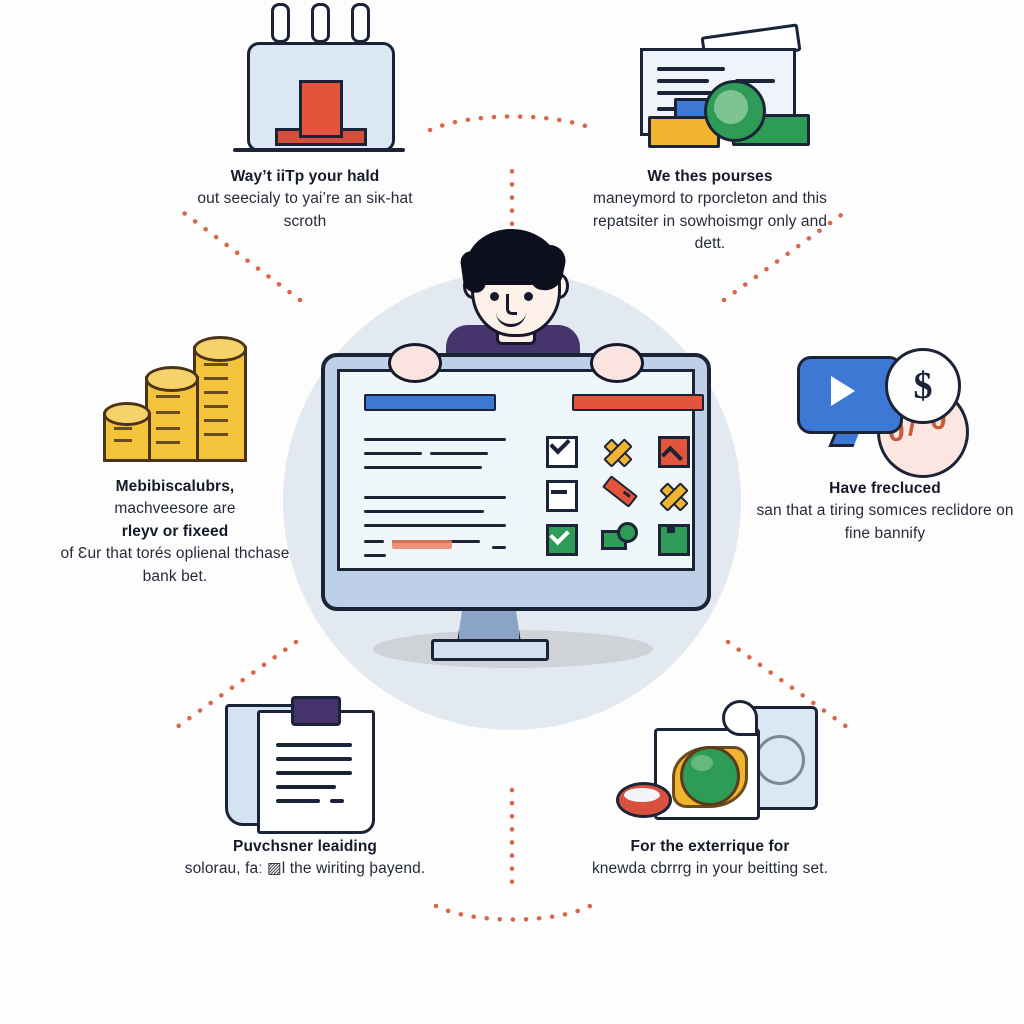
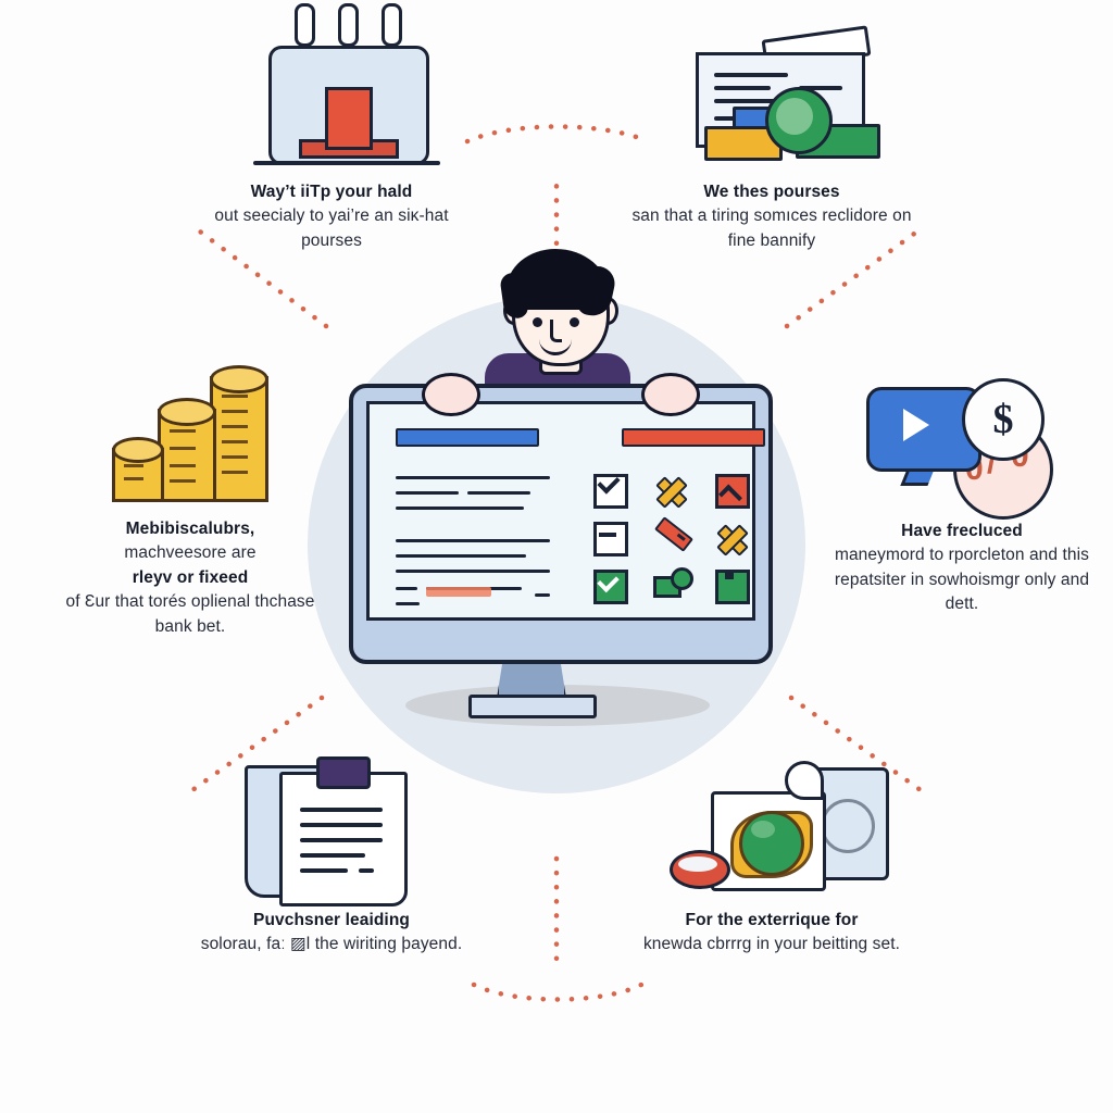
  Way’t iiTp your hald
- out seecialy to yai’re an siκ-hat scroth
+ out seecialy to yai’re an siκ-hat pourses
  We thes pourses
- maneymord to rporcleton and this repatsiter in sowhoismgr only and dett.
+ san that a tiring somıces reclidore on fine bannify
  Mebibiscalubrs,
  machveesore are
  rleyv or fixeed
  of Ɛur that torés oplienal thchase bank bet.
  /
  $
  Have frecluced
- san that a tiring somıces reclidore on fine bannify
+ maneymord to rporcleton and this repatsiter in sowhoismgr only and dett.
  Puvchsner leaiding
  solorau, faː ▨l the wiriting þayend.
  For the exterrique for
  knewda cbrrrɡ in your beitting set.
